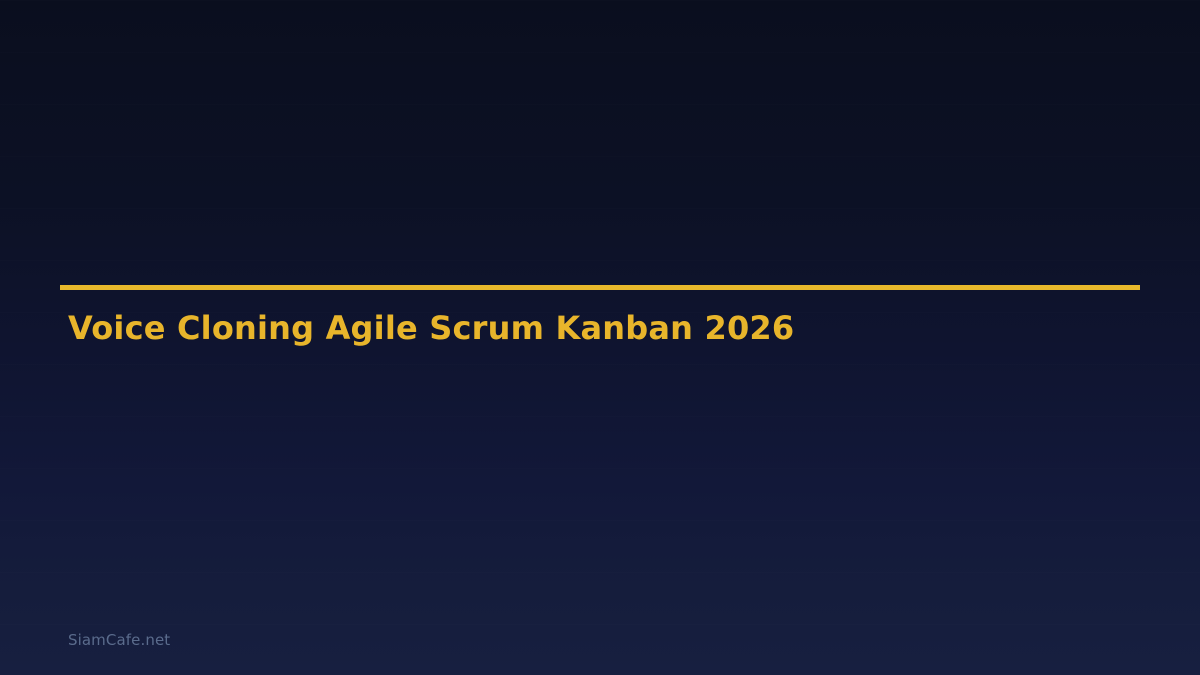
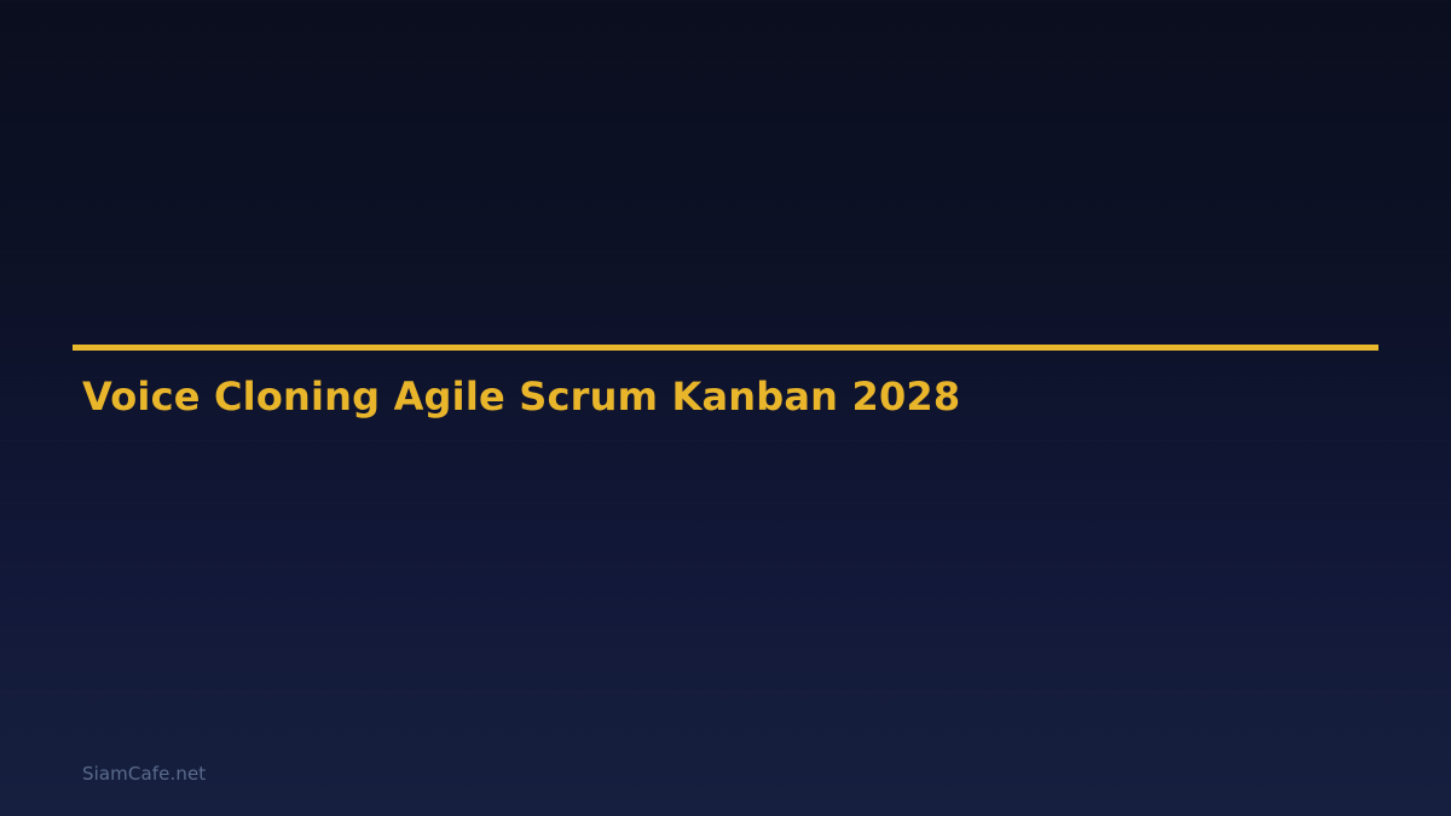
- Voice Cloning Agile Scrum Kanban 2026
+ Voice Cloning Agile Scrum Kanban 2028
  SiamCafe.net
